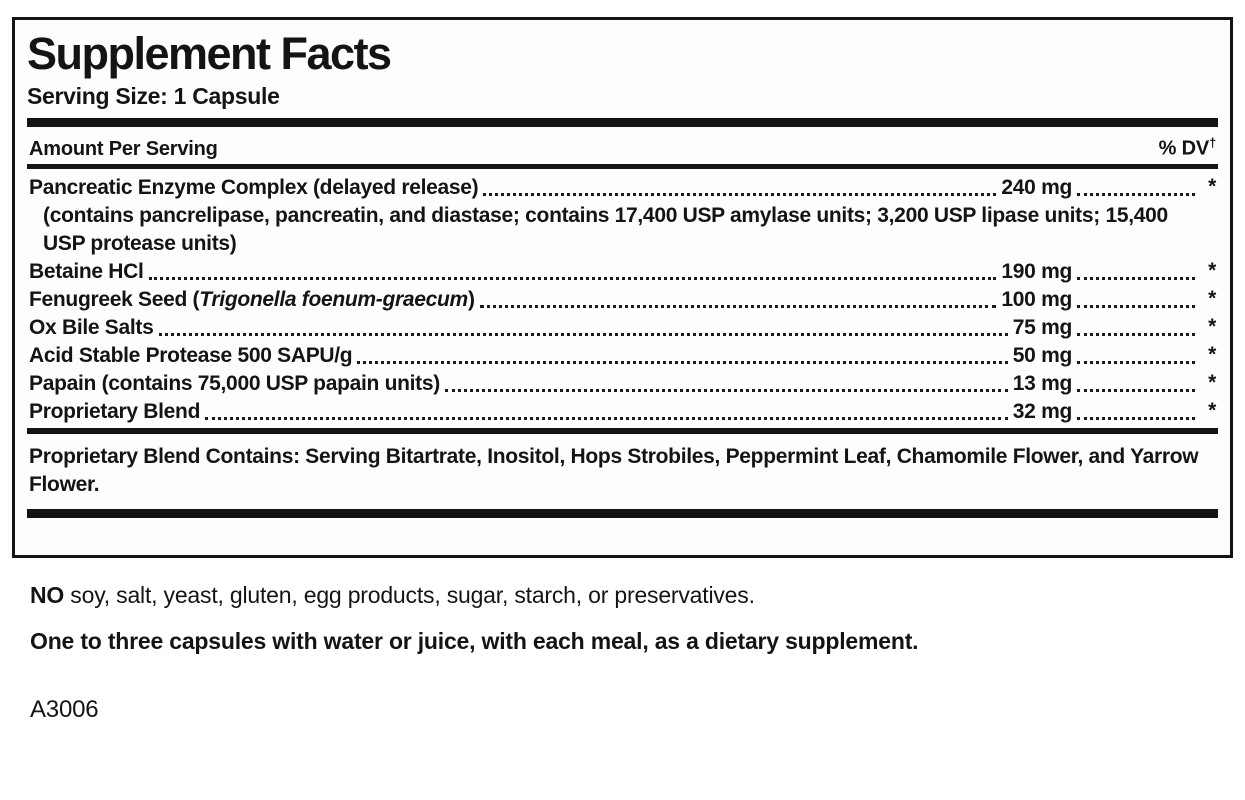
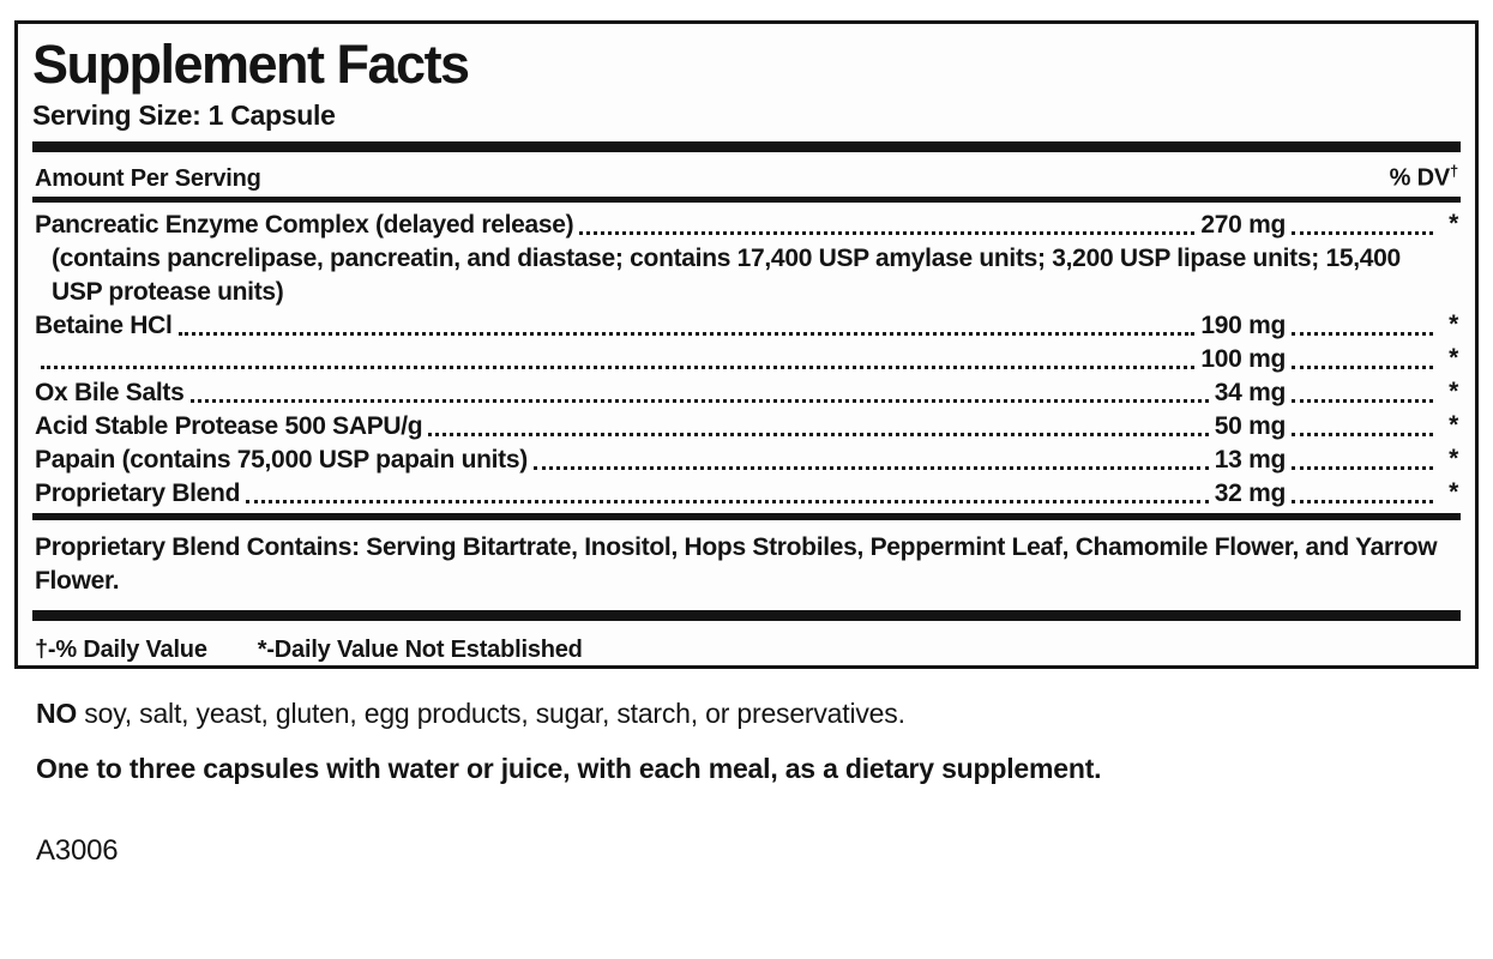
  Supplement Facts
  Serving Size: 1 Capsule
  Amount Per Serving
  % DV†
  Pancreatic Enzyme Complex (delayed release)
- 240 mg
+ 270 mg
  *
  (contains pancrelipase, pancreatin, and diastase; contains 17,400 USP amylase units; 3,200 USP lipase units; 15,400 USP protease units)
  Betaine HCl
  190 mg
  *
- Fenugreek Seed (Trigonella foenum-graecum)
  100 mg
  *
  Ox Bile Salts
- 75 mg
+ 34 mg
  *
  Acid Stable Protease 500 SAPU/g
  50 mg
  *
  Papain (contains 75,000 USP papain units)
  13 mg
  *
  Proprietary Blend
  32 mg
  *
  Proprietary Blend Contains: Serving Bitartrate, Inositol, Hops Strobiles, Peppermint Leaf, Chamomile Flower, and Yarrow Flower.
+ †-% Daily Value
+ *-Daily Value Not Established
  NO soy, salt, yeast, gluten, egg products, sugar, starch, or preservatives.
  One to three capsules with water or juice, with each meal, as a dietary supplement.
  A3006
